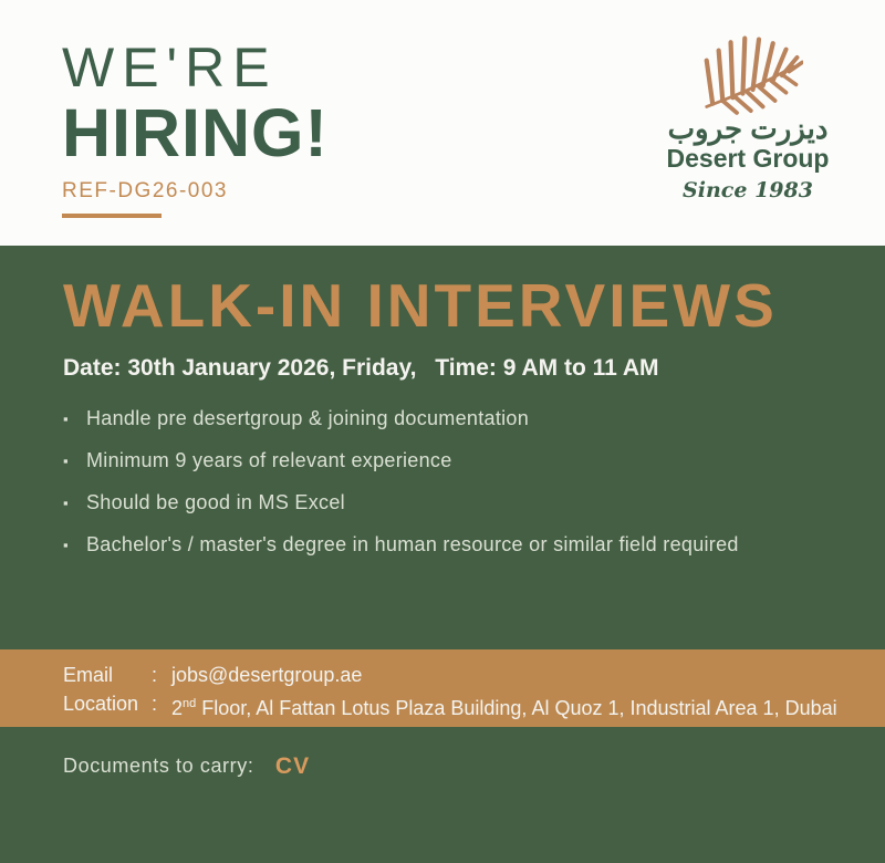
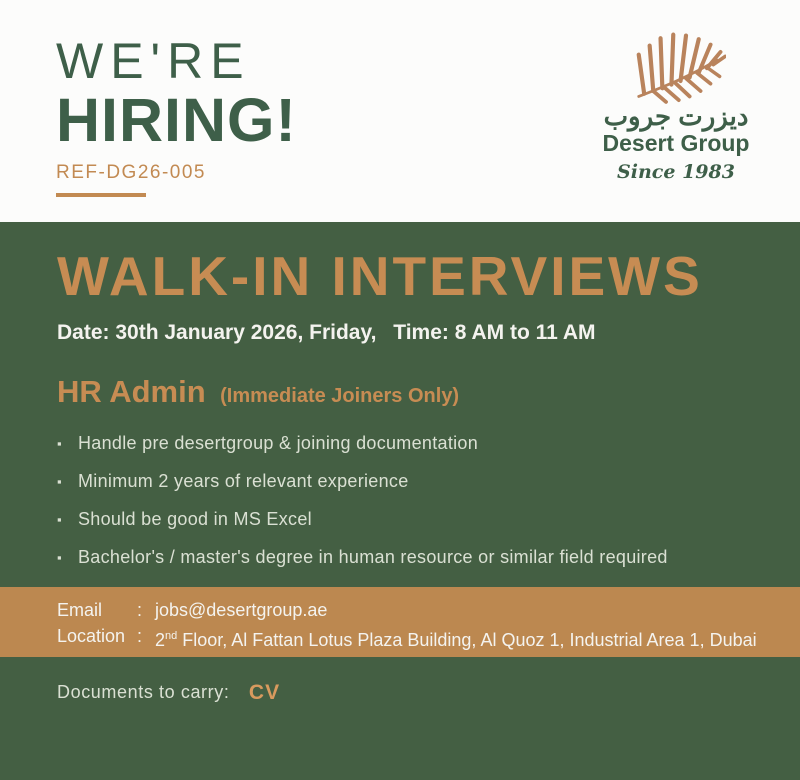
  WE'RE
  HIRING!
- REF-DG26-003
+ REF-DG26-005
  ديزرت جروب
  Desert Group
  Since 1983
  WALK-IN INTERVIEWS
- Date: 30th January 2026, Friday, Time: 9 AM to 11 AM
+ Date: 30th January 2026, Friday, Time: 8 AM to 11 AM
+ HR Admin (Immediate Joiners Only)
  ▪ Handle pre desertgroup & joining documentation
- ▪ Minimum 9 years of relevant experience
+ ▪ Minimum 2 years of relevant experience
  ▪ Should be good in MS Excel
  ▪ Bachelor's / master's degree in human resource or similar field required
  Email
  :
  jobs@desertgroup.ae
  Location
  :
  2nd Floor, Al Fattan Lotus Plaza Building, Al Quoz 1, Industrial Area 1, Dubai
  Documents to carry: CV
